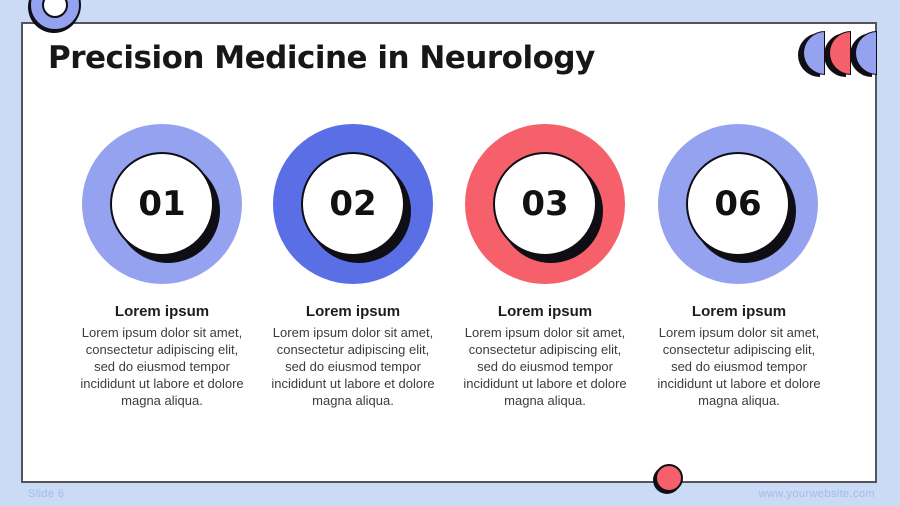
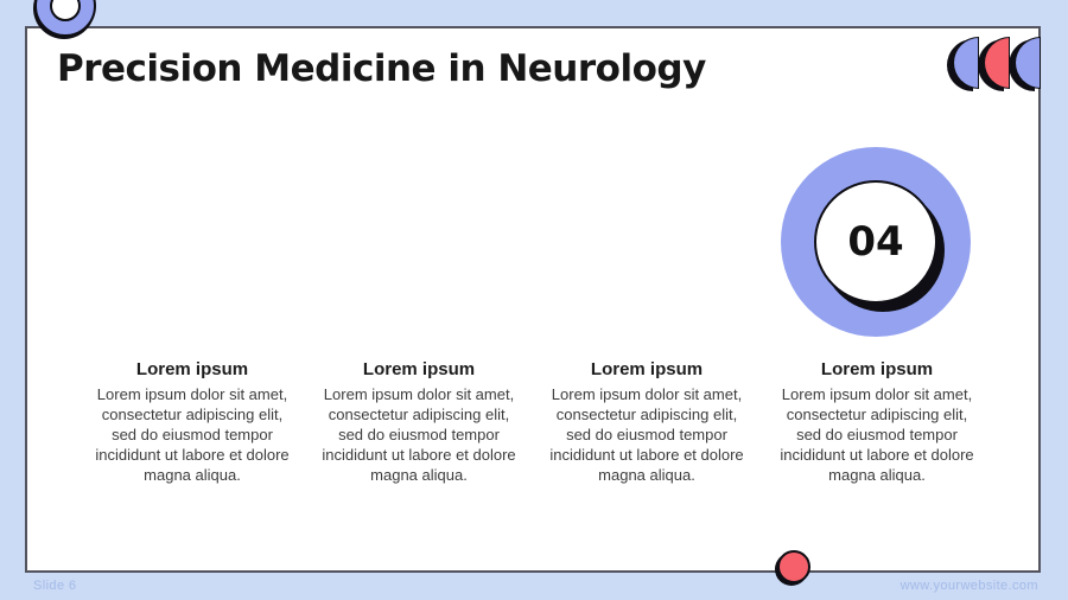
  Precision Medicine in Neurology
- 01
- 02
- 03
- 06
+ 04
  Lorem ipsum
  Lorem ipsum dolor sit amet,
  consectetur adipiscing elit,
  sed do eiusmod tempor
  incididunt ut labore et dolore
  magna aliqua.
  Lorem ipsum
  Lorem ipsum dolor sit amet,
  consectetur adipiscing elit,
  sed do eiusmod tempor
  incididunt ut labore et dolore
  magna aliqua.
  Lorem ipsum
  Lorem ipsum dolor sit amet,
  consectetur adipiscing elit,
  sed do eiusmod tempor
  incididunt ut labore et dolore
  magna aliqua.
  Lorem ipsum
  Lorem ipsum dolor sit amet,
  consectetur adipiscing elit,
  sed do eiusmod tempor
  incididunt ut labore et dolore
  magna aliqua.
  Slide 6
  www.yourwebsite.com
